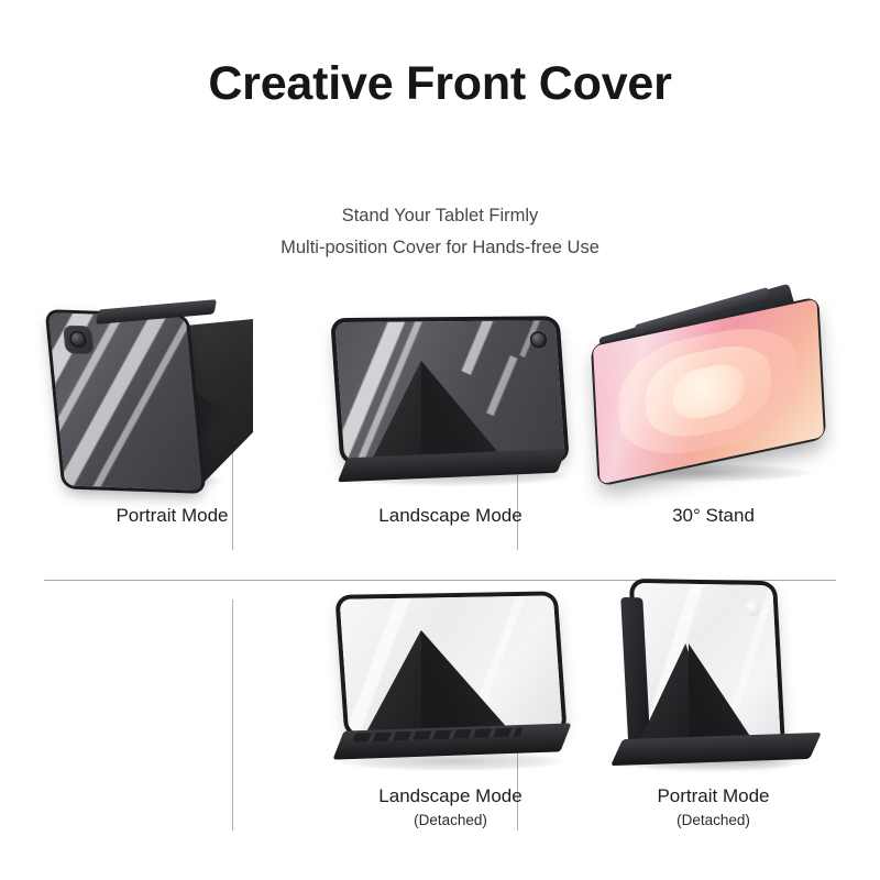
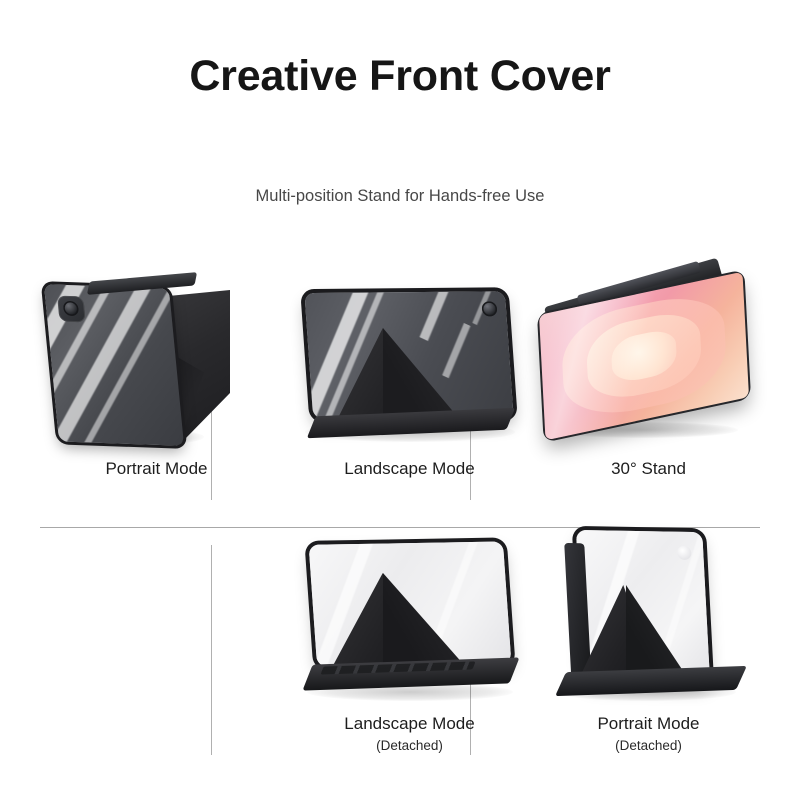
  Creative Front Cover
- Stand Your Tablet Firmly
- Multi-position Cover for Hands-free Use
+ Multi-position Stand for Hands-free Use
  Portrait Mode
  Landscape Mode
  30° Stand
  Landscape Mode
  (Detached)
  Portrait Mode
  (Detached)
